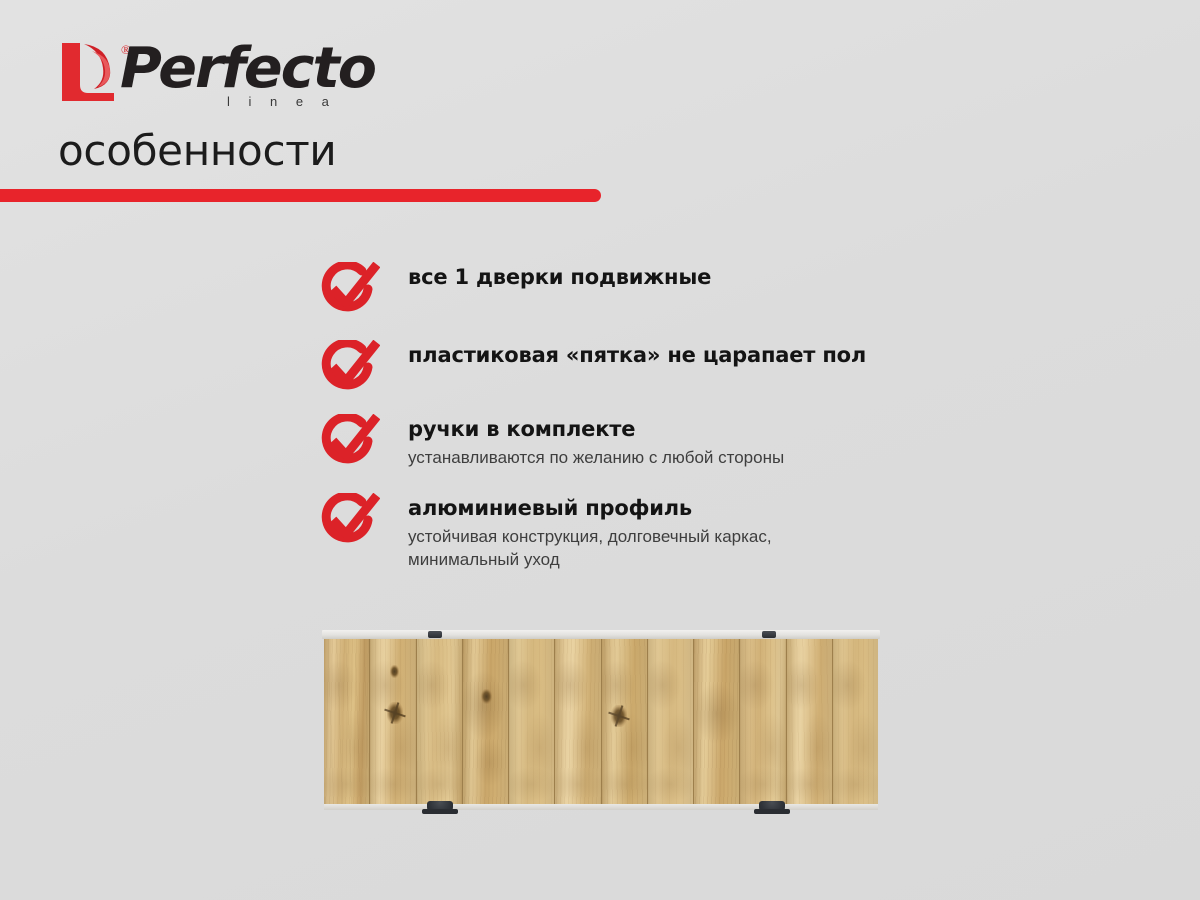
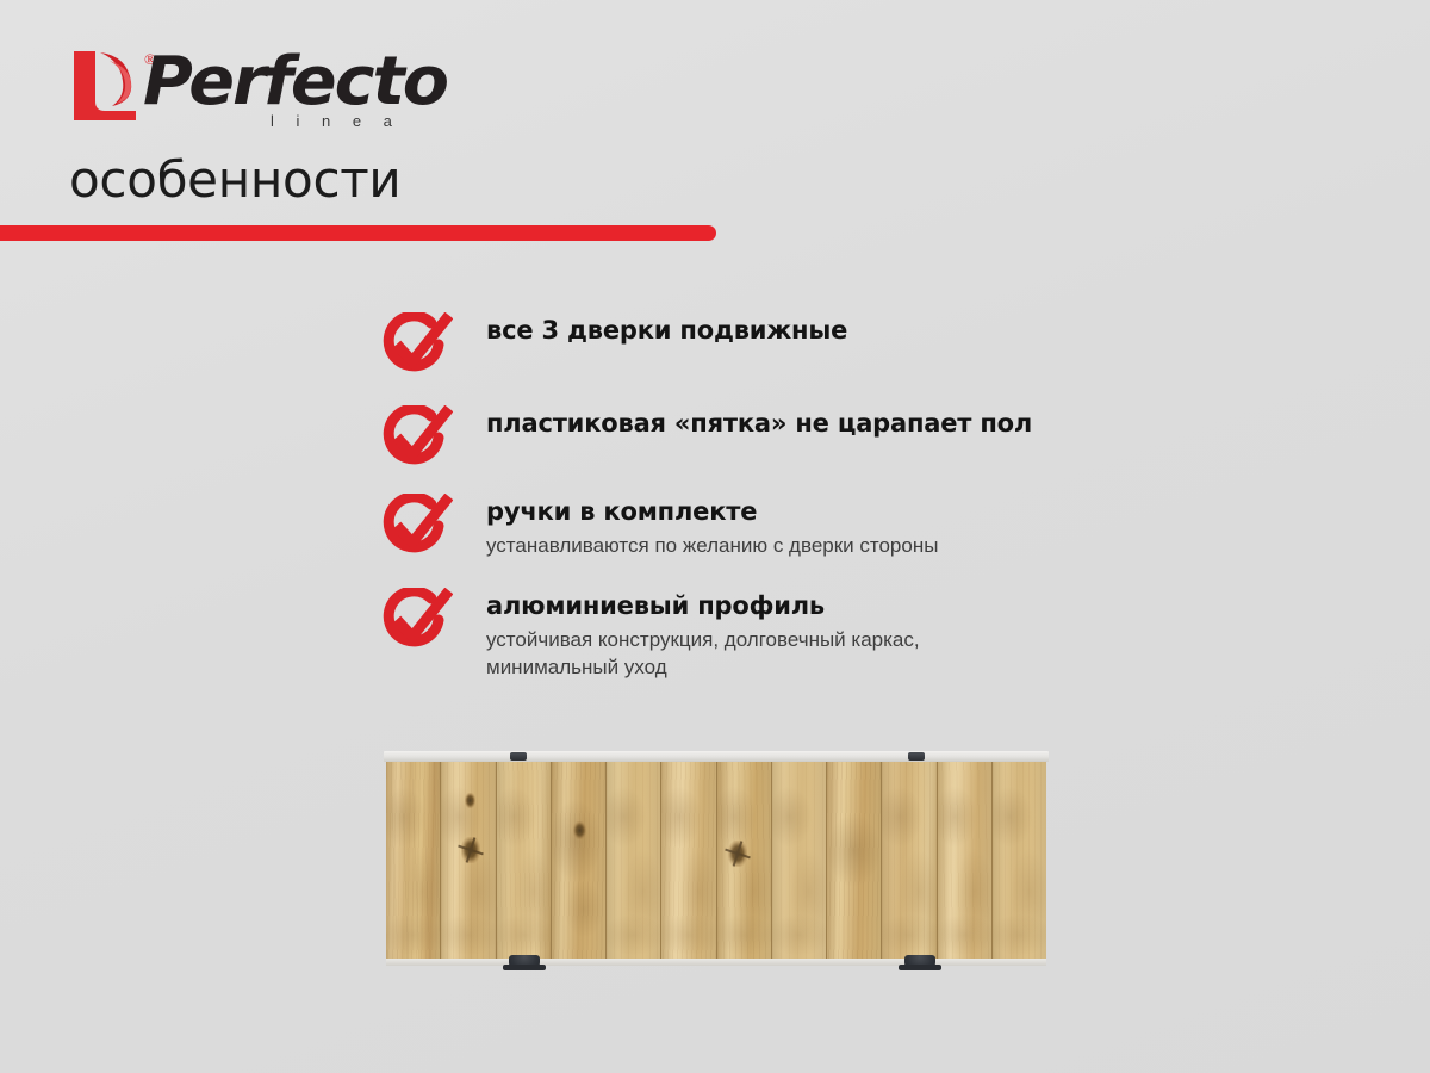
  ®
  Perfecto
  l i n e a
  особенности
- все 1 дверки подвижные
+ все 3 дверки подвижные
  пластиковая «пятка» не царапает пол
  ручки в комплекте
- устанавливаются по желанию с любой стороны
+ устанавливаются по желанию с дверки стороны
  алюминиевый профиль
  устойчивая конструкция, долговечный каркас,
  минимальный уход
